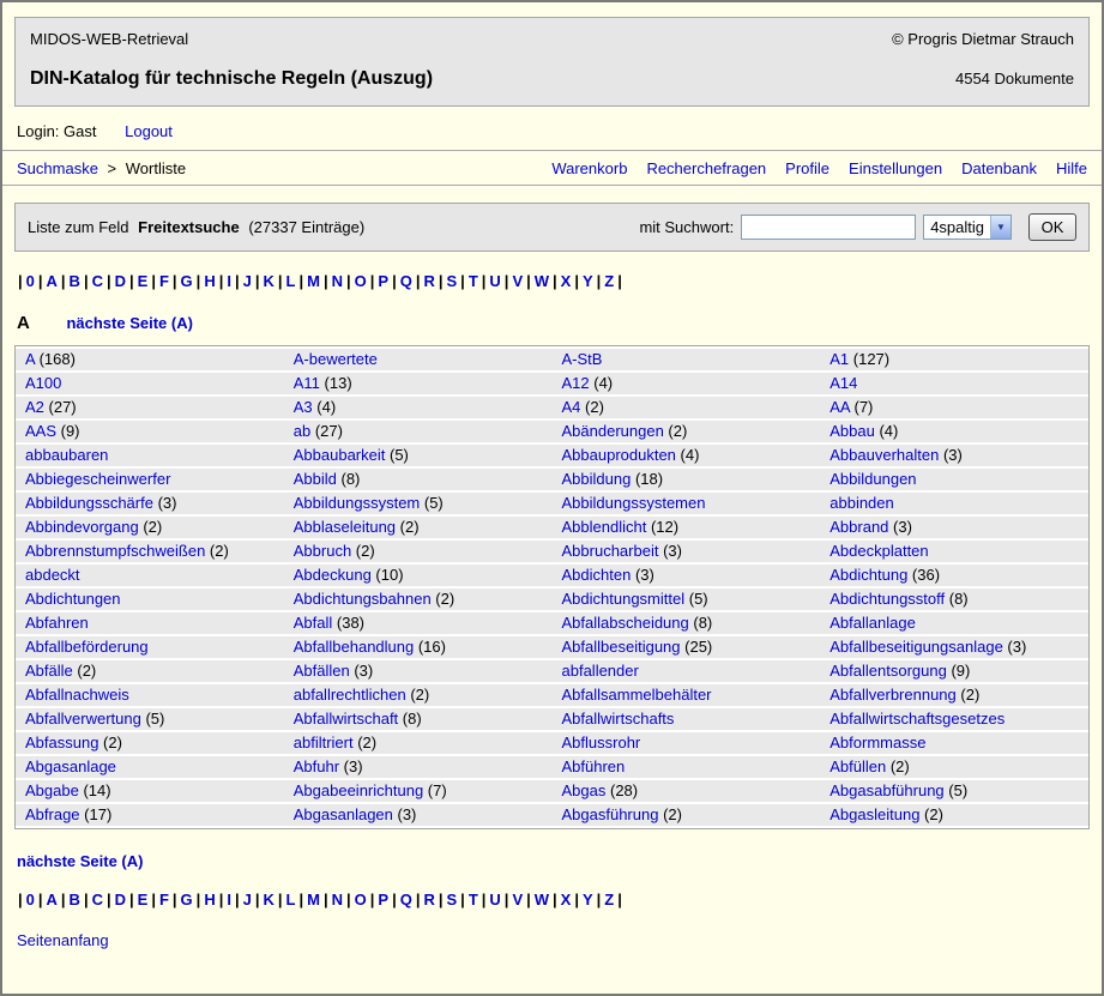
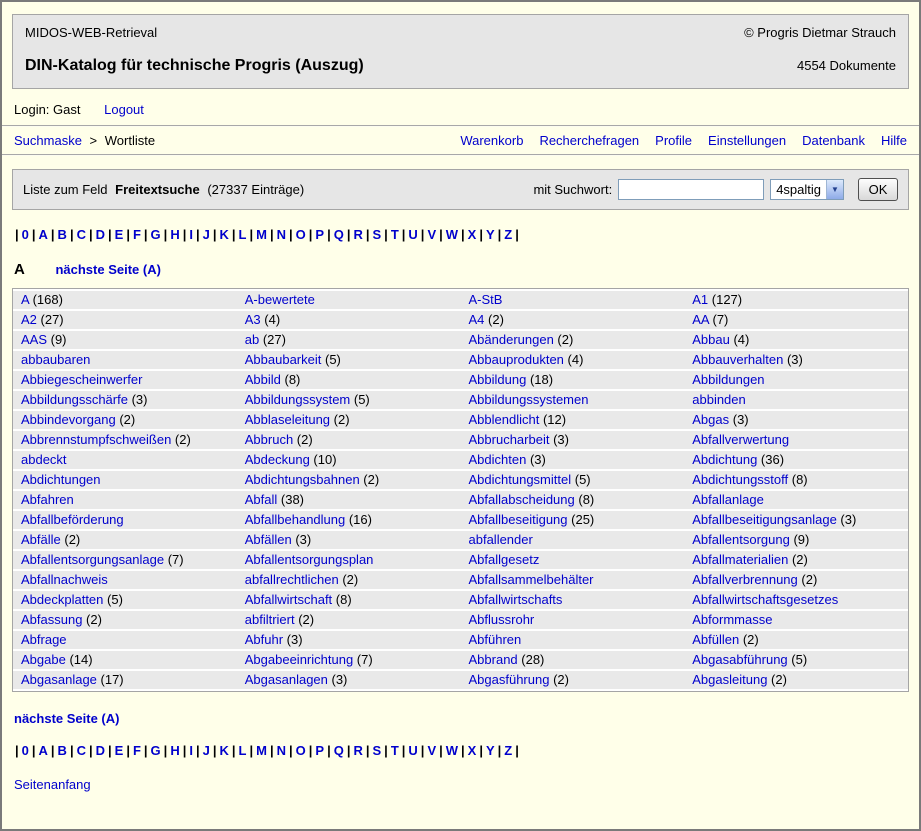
  MIDOS-WEB-Retrieval
  © Progris Dietmar Strauch
- DIN-Katalog für technische Regeln (Auszug)
+ DIN-Katalog für technische Progris (Auszug)
  4554 Dokumente
  Login: Gast Logout
  Suchmaske > Wortliste
  Warenkorb Recherchefragen Profile Einstellungen Datenbank Hilfe
  Liste zum Feld Freitextsuche (27337 Einträge)
  mit Suchwort:
  4spaltig
  ▼
  OK
  | 0 | A | B | C | D | E | F | G | H | I | J | K | L | M | N | O | P | Q | R | S | T | U | V | W | X | Y | Z |
  A nächste Seite (A)
  A (168)	A-bewertete	A-StB	A1 (127)
- A100	A11 (13)	A12 (4)	A14
  A2 (27)	A3 (4)	A4 (2)	AA (7)
  AAS (9)	ab (27)	Abänderungen (2)	Abbau (4)
  abbaubaren	Abbaubarkeit (5)	Abbauprodukten (4)	Abbauverhalten (3)
  Abbiegescheinwerfer	Abbild (8)	Abbildung (18)	Abbildungen
  Abbildungsschärfe (3)	Abbildungssystem (5)	Abbildungssystemen	abbinden
- Abbindevorgang (2)	Abblaseleitung (2)	Abblendlicht (12)	Abbrand (3)
+ Abbindevorgang (2)	Abblaseleitung (2)	Abblendlicht (12)	Abgas (3)
- Abbrennstumpfschweißen (2)	Abbruch (2)	Abbrucharbeit (3)	Abdeckplatten
+ Abbrennstumpfschweißen (2)	Abbruch (2)	Abbrucharbeit (3)	Abfallverwertung
  abdeckt	Abdeckung (10)	Abdichten (3)	Abdichtung (36)
  Abdichtungen	Abdichtungsbahnen (2)	Abdichtungsmittel (5)	Abdichtungsstoff (8)
  Abfahren	Abfall (38)	Abfallabscheidung (8)	Abfallanlage
  Abfallbeförderung	Abfallbehandlung (16)	Abfallbeseitigung (25)	Abfallbeseitigungsanlage (3)
  Abfälle (2)	Abfällen (3)	abfallender	Abfallentsorgung (9)
+ Abfallentsorgungsanlage (7)	Abfallentsorgungsplan	Abfallgesetz	Abfallmaterialien (2)
  Abfallnachweis	abfallrechtlichen (2)	Abfallsammelbehälter	Abfallverbrennung (2)
- Abfallverwertung (5)	Abfallwirtschaft (8)	Abfallwirtschafts	Abfallwirtschaftsgesetzes
+ Abdeckplatten (5)	Abfallwirtschaft (8)	Abfallwirtschafts	Abfallwirtschaftsgesetzes
  Abfassung (2)	abfiltriert (2)	Abflussrohr	Abformmasse
- Abgasanlage	Abfuhr (3)	Abführen	Abfüllen (2)
+ Abfrage	Abfuhr (3)	Abführen	Abfüllen (2)
- Abgabe (14)	Abgabeeinrichtung (7)	Abgas (28)	Abgasabführung (5)
+ Abgabe (14)	Abgabeeinrichtung (7)	Abbrand (28)	Abgasabführung (5)
- Abfrage (17)	Abgasanlagen (3)	Abgasführung (2)	Abgasleitung (2)
+ Abgasanlage (17)	Abgasanlagen (3)	Abgasführung (2)	Abgasleitung (2)
  nächste Seite (A)
  | 0 | A | B | C | D | E | F | G | H | I | J | K | L | M | N | O | P | Q | R | S | T | U | V | W | X | Y | Z |
  Seitenanfang
